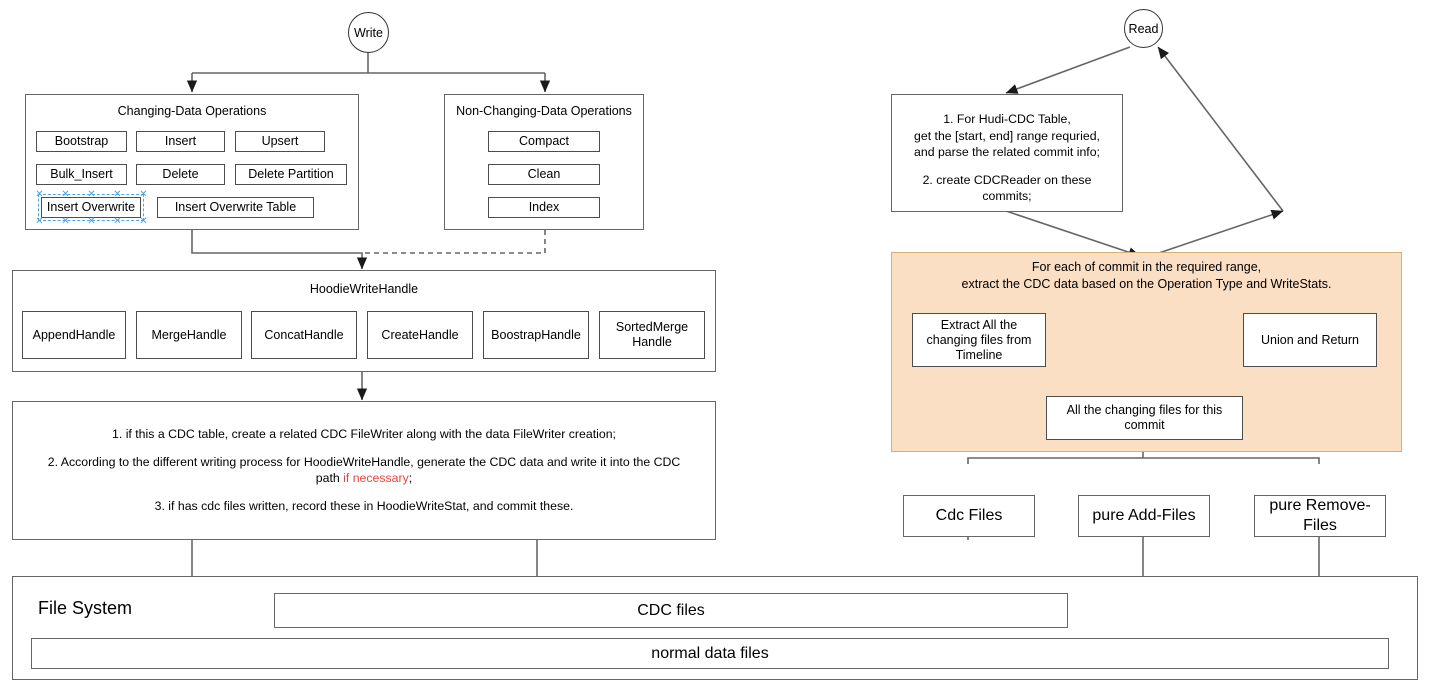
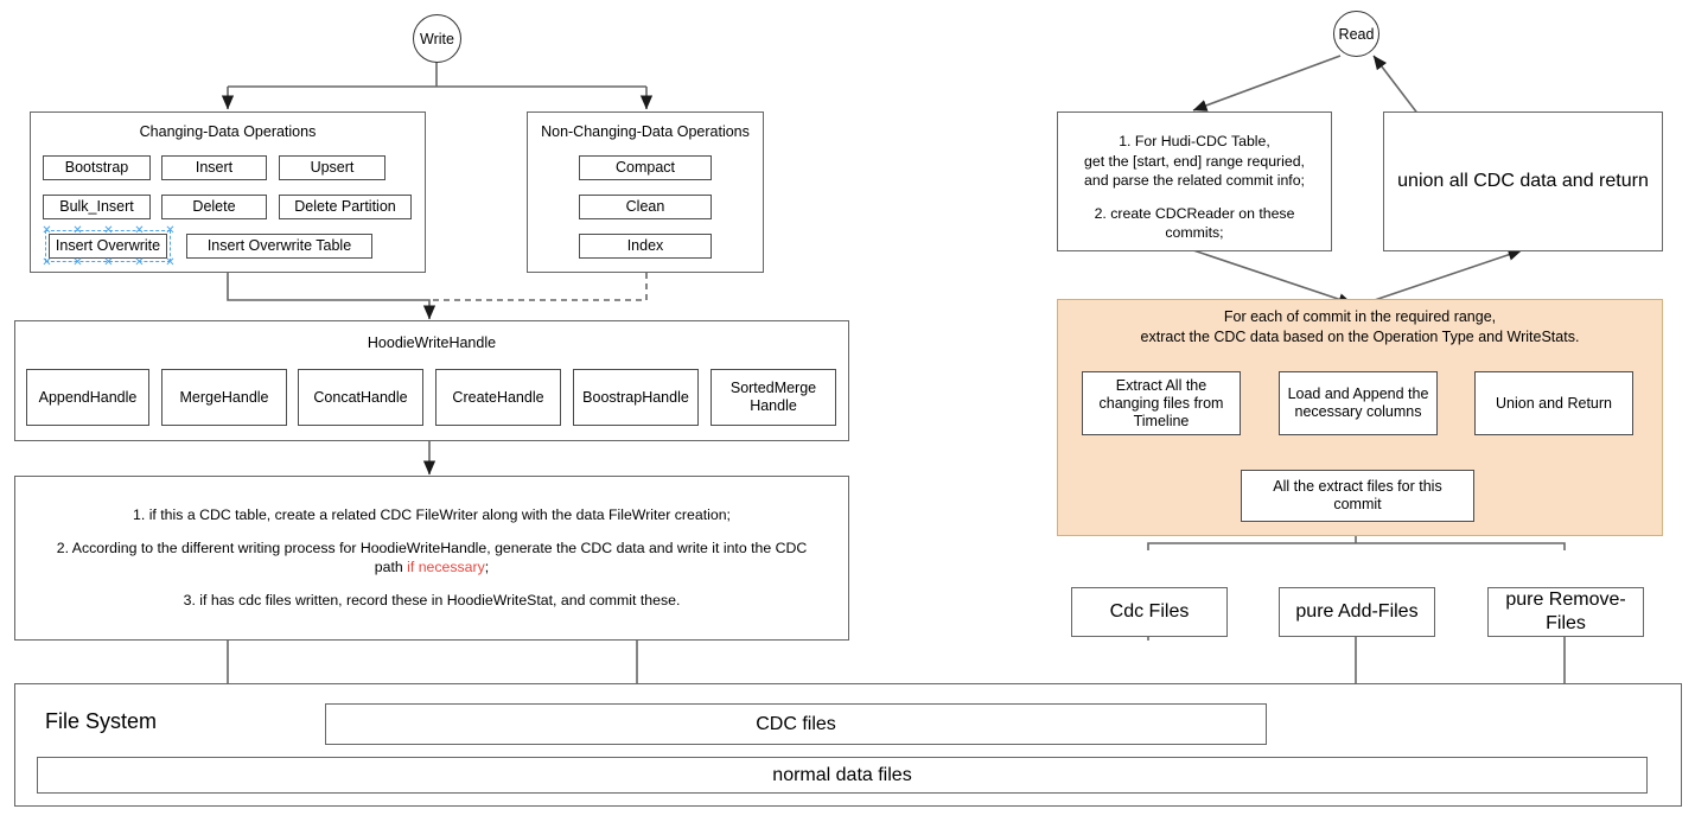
  Write
  Changing-Data Operations
  Bootstrap
  Insert
  Upsert
  Bulk_Insert
  Delete
  Delete Partition
  Insert Overwrite
  ✕
  ✕
  ✕
  ✕
  ✕
  ✕
  ✕
  ✕
  ✕
  ✕
  Insert Overwrite Table
  Non-Changing-Data Operations
  Compact
  Clean
  Index
  HoodieWriteHandle
  AppendHandle
  MergeHandle
  ConcatHandle
  CreateHandle
  BoostrapHandle
  SortedMerge
  Handle
  1. if this a CDC table, create a related CDC FileWriter along with the data FileWriter creation;
  2. According to the different writing process for HoodieWriteHandle, generate the CDC data and write it into the CDC
  path if necessary;
  3. if has cdc files written, record these in HoodieWriteStat, and commit these.
  File System
  CDC files
  normal data files
  Read
  1. For Hudi-CDC Table,
  get the [start, end] range requried,
  and parse the related commit info;
  2. create CDCReader on these
  commits;
+ union all CDC data and return
  For each of commit in the required range,
  extract the CDC data based on the Operation Type and WriteStats.
  Extract All the
  changing files from
  Timeline
+ Load and Append the
+ necessary columns
  Union and Return
- All the changing files for this
+ All the extract files for this
  commit
  Cdc Files
  pure Add-Files
  pure Remove-Files
